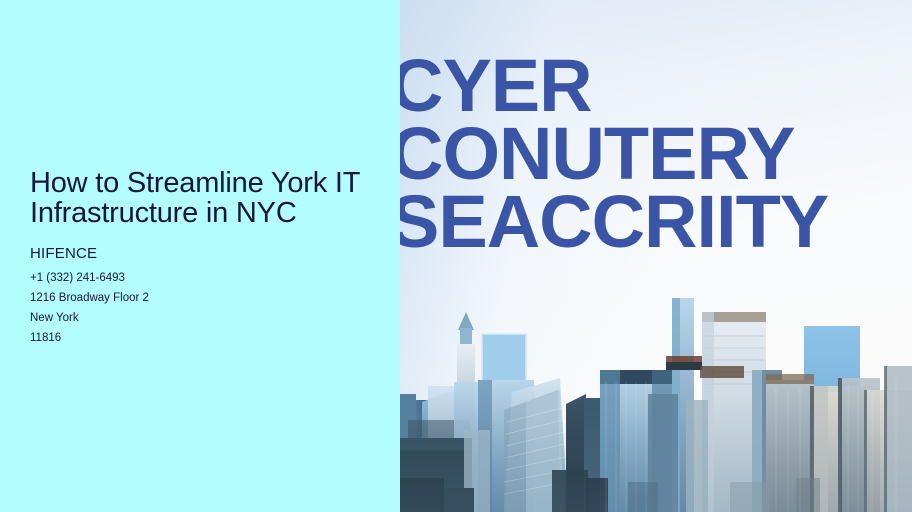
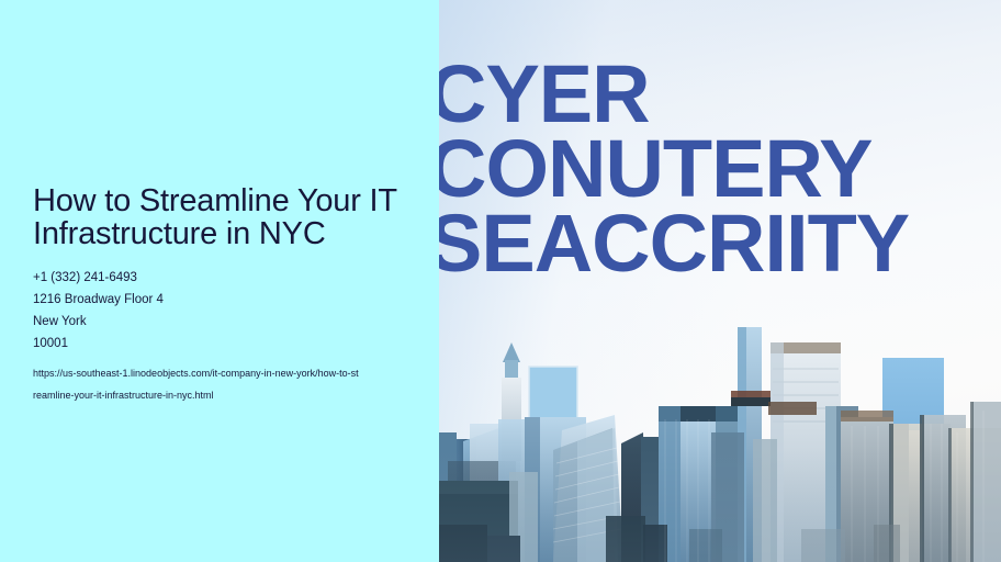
- How to Streamline York IT Infrastructure in NYC
+ How to Streamline Your IT Infrastructure in NYC
- HIFENCE
  +1 (332) 241-6493
- 1216 Broadway Floor 2
+ 1216 Broadway Floor 4
  New York
- 11816
+ 10001
+ https://us-southeast-1.linodeobjects.com/it-company-in-new-york/how-to-streamline-your-it-infrastructure-in-nyc.html
  CYER
  CONUTERY
  SEACCRIITY
